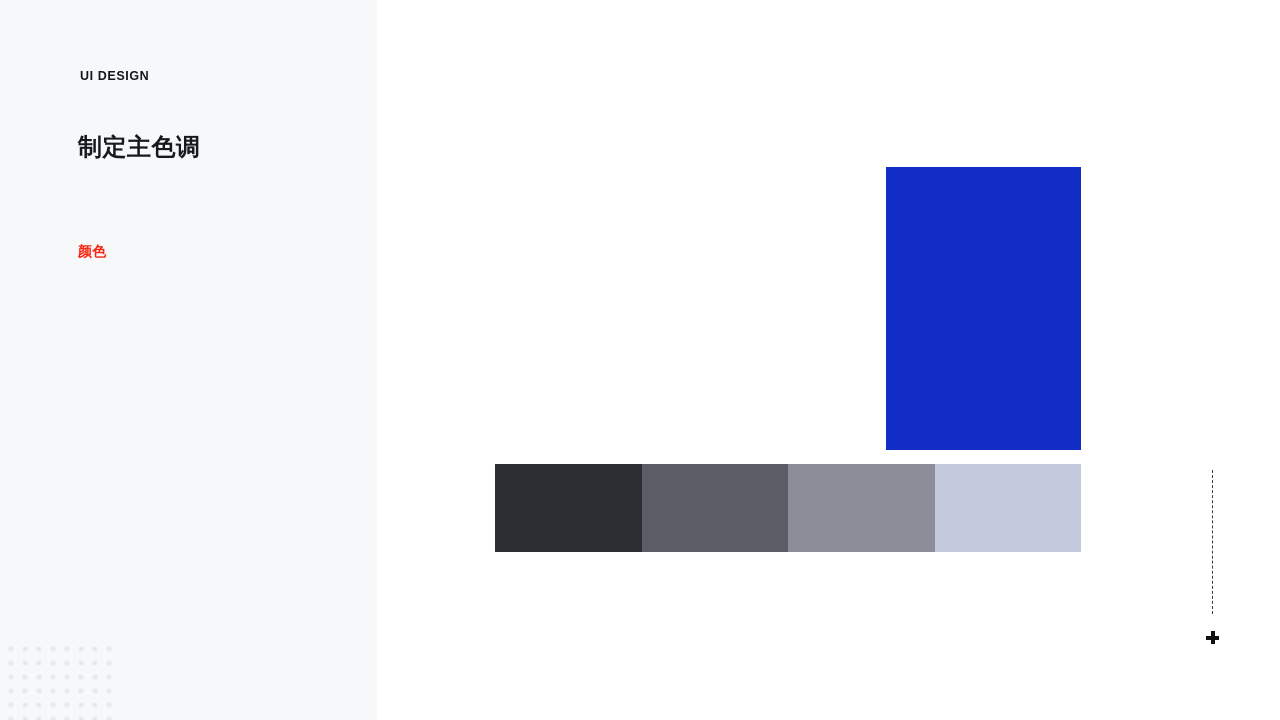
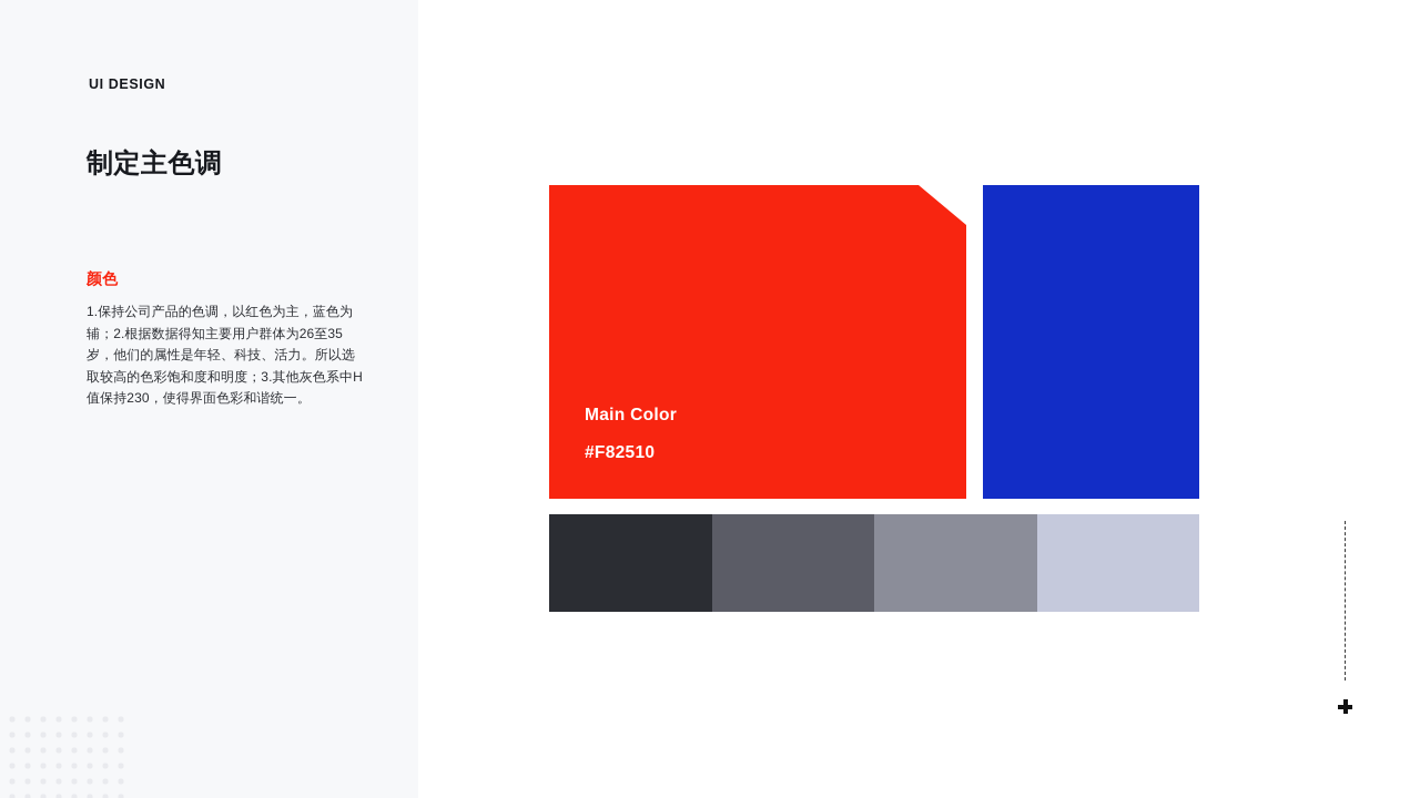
  UI DESIGN
  制定主色调
  颜色
+ 1.保持公司产品的色调，以红色为主，蓝色为辅；2.根据数据得知主要用户群体为26至35岁，他们的属性是年轻、科技、活力。所以选取较高的色彩饱和度和明度；3.其他灰色系中H值保持230，使得界面色彩和谐统一。
+ Main Color
+ #F82510
